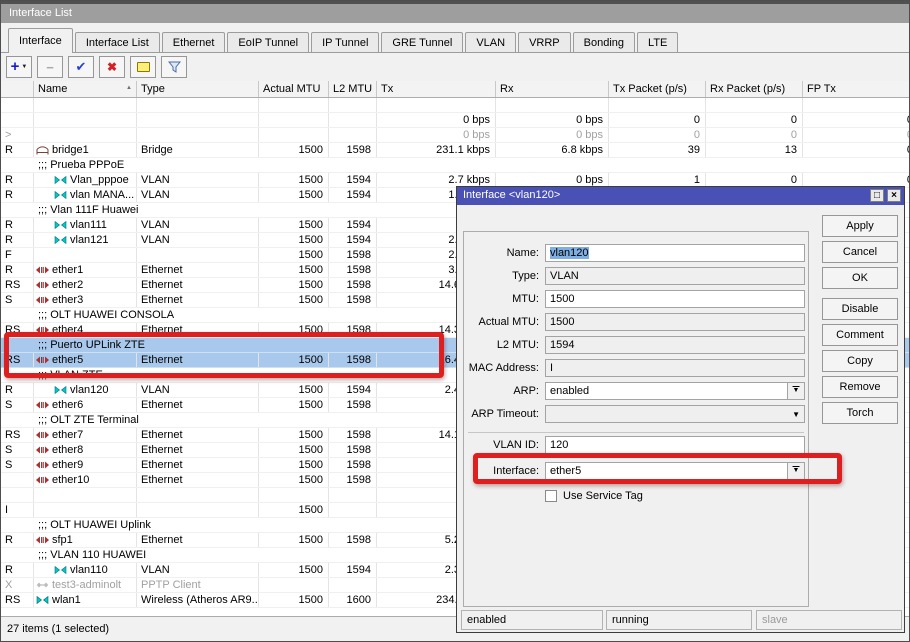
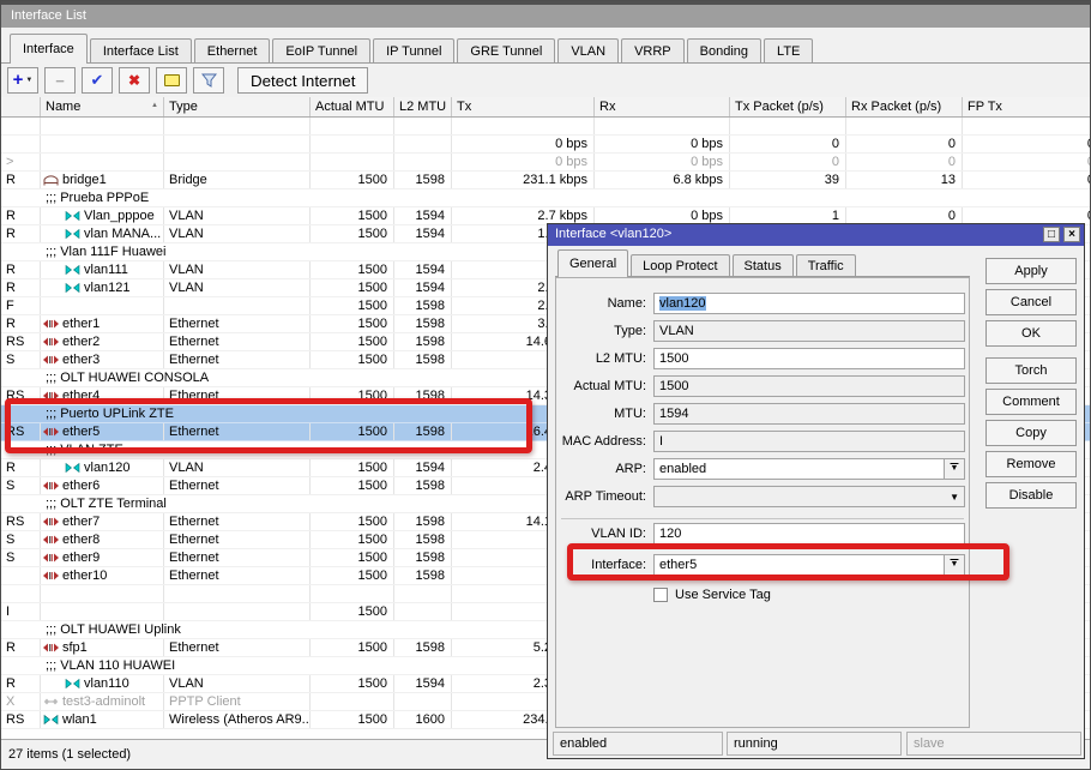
  Interface List
  Interface
  Interface List
  Ethernet
  EoIP Tunnel
  IP Tunnel
  GRE Tunnel
  VLAN
  VRRP
  Bonding
  LTE
  +
  −
  ✔
  ✖
+ Detect Internet
  Name
  Type
  Actual MTU
  L2 MTU
  Tx
  Rx
  Tx Packet (p/s)
  Rx Packet (p/s)
  FP Tx
  0 bps
  0 bps
  0
  0
  >
  0 bps
  0 bps
  0
  0
  R
  bridge1
  Bridge
  1500
  1598
  231.1 kbps
  6.8 kbps
  39
  13
  ;;; Prueba PPPoE
  R
  Vlan_pppoe
  VLAN
  1500
  1594
  2.7 kbps
  0 bps
  1
  0
  R
  vlan MANA...
  VLAN
  1500
  1594
  ;;; Vlan 111F Huawei
  R
  vlan111
  VLAN
  1500
  1594
  R
  vlan121
  VLAN
  1500
  1594
  F
  1500
  1598
  R
  ether1
  Ethernet
  1500
  1598
  RS
  ether2
  Ethernet
  1500
  1598
  S
  ether3
  Ethernet
  1500
  1598
  ;;; OLT HUAWEI CONSOLA
  RS
  ether4
  Ethernet
  1500
  1598
  ;;; Puerto UPLink ZTE
  RS
  ether5
  Ethernet
  1500
  1598
  ;;; VLAN ZTE
  R
  vlan120
  VLAN
  1500
  1594
  S
  ether6
  Ethernet
  1500
  1598
  ;;; OLT ZTE Terminal
  RS
  ether7
  Ethernet
  1500
  1598
  S
  ether8
  Ethernet
  1500
  1598
  S
  ether9
  Ethernet
  1500
  1598
  ether10
  Ethernet
  1500
  1598
  I
  1500
  ;;; OLT HUAWEI Uplink
  R
  sfp1
  Ethernet
  1500
  1598
  ;;; VLAN 110 HUAWEI
  R
  vlan110
  VLAN
  1500
  1594
  X
  test3-adminolt
  PPTP Client
  RS
  wlan1
  Wireless (Atheros AR9..
  1500
  1600
  27 items (1 selected)
  Interface <vlan120>
  □
  ×
+ General
+ Loop Protect
+ Status
+ Traffic
  Name:
  vlan120
  Type:
  VLAN
- MTU:
+ L2 MTU:
  1500
  Actual MTU:
  1500
- L2 MTU:
+ MTU:
  1594
  MAC Address:
  I
  ARP:
  enabled
  ARP Timeout:
  ▼
  VLAN ID:
  120
  Interface:
  ether5
  Use Service Tag
  Apply
  Cancel
  OK
- Disable
+ Torch
  Comment
  Copy
  Remove
- Torch
+ Disable
  enabled
  running
  slave
